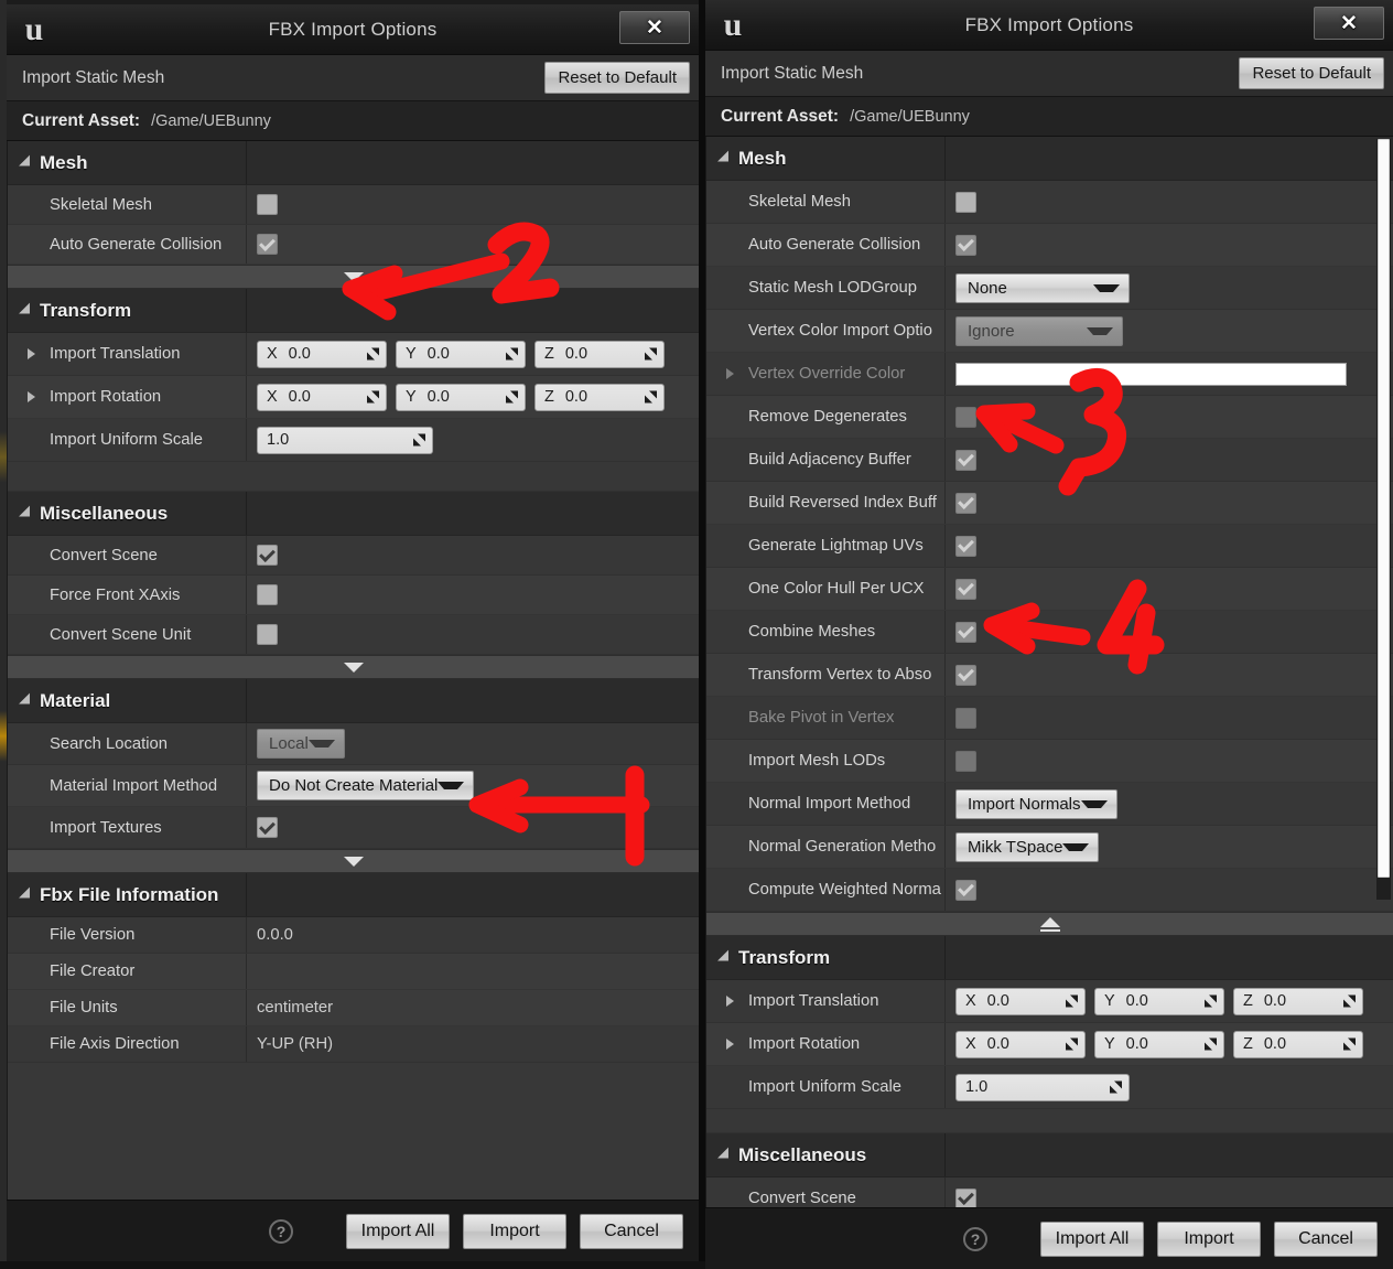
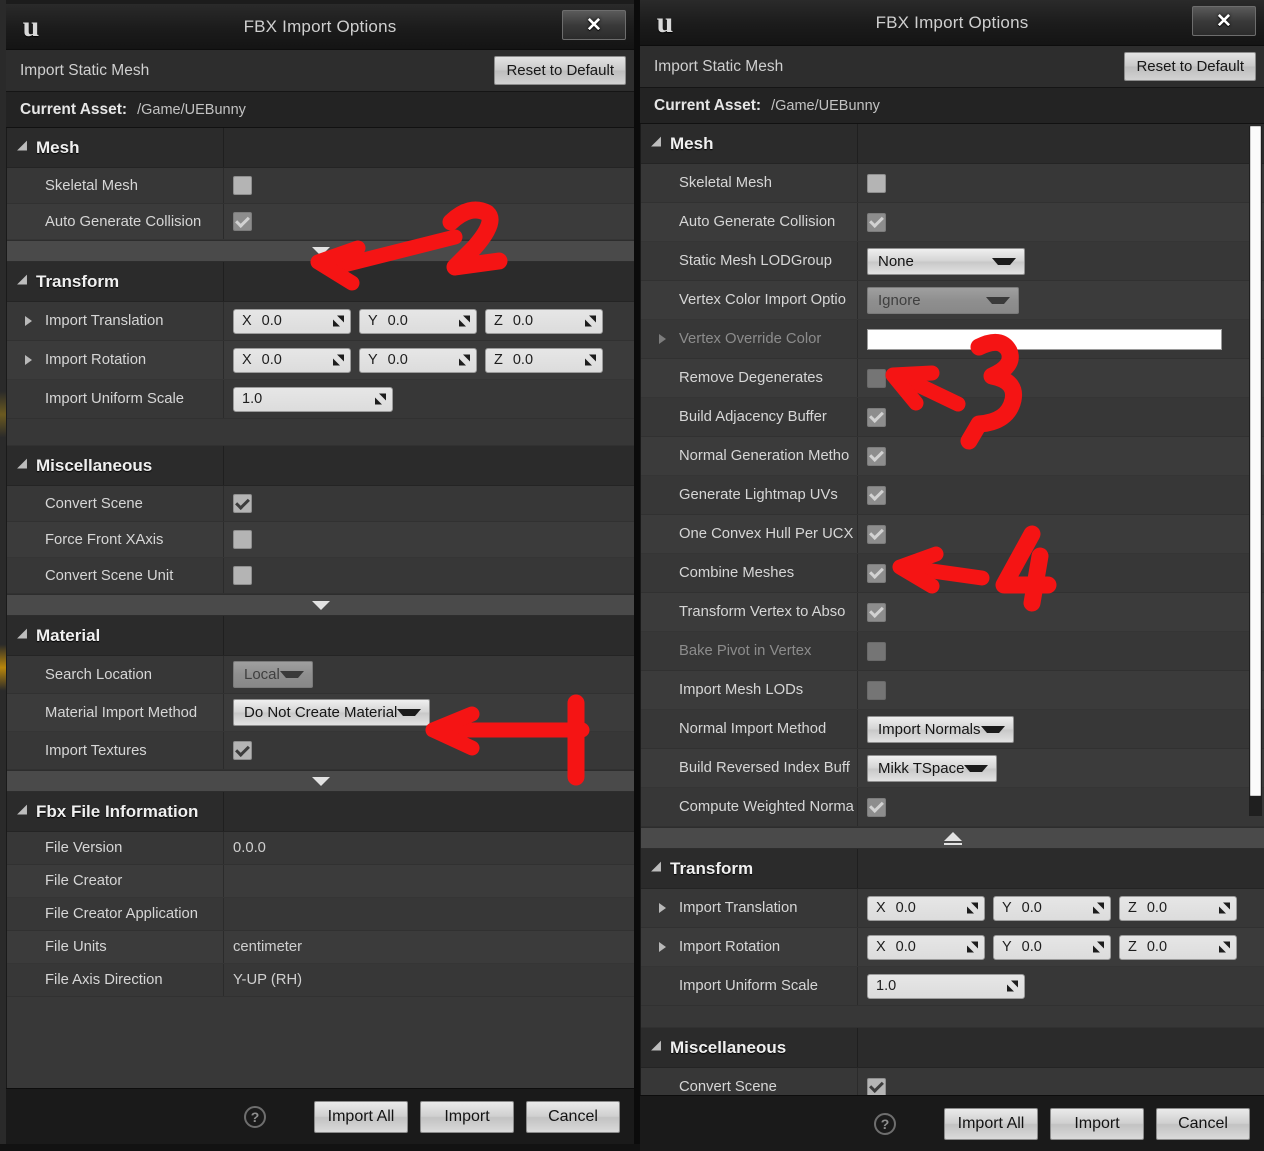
  u
  FBX Import Options
  ✕
  Import Static Mesh
  Reset to Default
  Current Asset:
  /Game/UEBunny
  Mesh
  Skeletal Mesh
  Auto Generate Collision
  Transform
  Import Translation
  X
  0.0
  Y
  0.0
  Z
  0.0
  Import Rotation
  X
  0.0
  Y
  0.0
  Z
  0.0
  Import Uniform Scale
  1.0
  Miscellaneous
  Convert Scene
  Force Front XAxis
  Convert Scene Unit
  Material
  Search Location
  Local
  Material Import Method
  Do Not Create Material
  Import Textures
  Fbx File Information
  File Version
  0.0.0
  File Creator
+ File Creator Application
  File Units
  centimeter
  File Axis Direction
  Y-UP (RH)
  ?
  Import All
  Import
  Cancel
  u
  FBX Import Options
  ✕
  Import Static Mesh
  Reset to Default
  Current Asset:
  /Game/UEBunny
  Mesh
  Skeletal Mesh
  Auto Generate Collision
  Static Mesh LODGroup
  None
  Vertex Color Import Optio
  Ignore
  Vertex Override Color
  Remove Degenerates
  Build Adjacency Buffer
- Build Reversed Index Buff
+ Normal Generation Metho
  Generate Lightmap UVs
- One Color Hull Per UCX
+ One Convex Hull Per UCX
  Combine Meshes
  Transform Vertex to Abso
  Bake Pivot in Vertex
  Import Mesh LODs
  Normal Import Method
  Import Normals
- Normal Generation Metho
+ Build Reversed Index Buff
  Mikk TSpace
  Compute Weighted Norma
  Transform
  Import Translation
  X
  0.0
  Y
  0.0
  Z
  0.0
  Import Rotation
  X
  0.0
  Y
  0.0
  Z
  0.0
  Import Uniform Scale
  1.0
  Miscellaneous
  Convert Scene
  ?
  Import All
  Import
  Cancel
